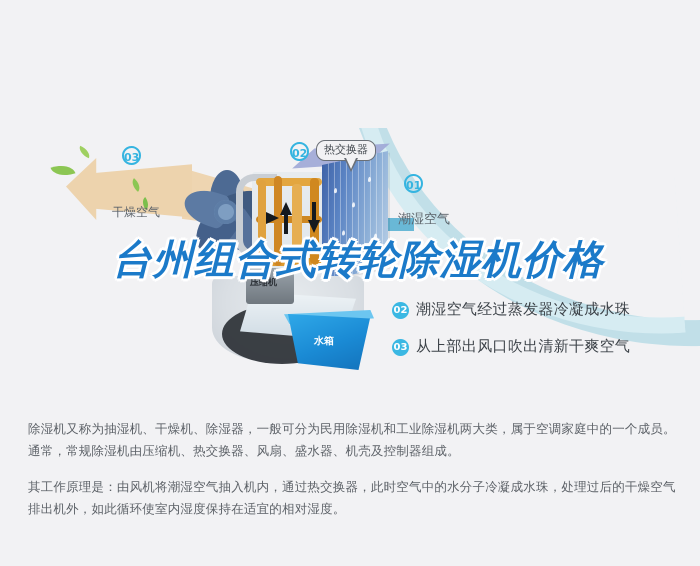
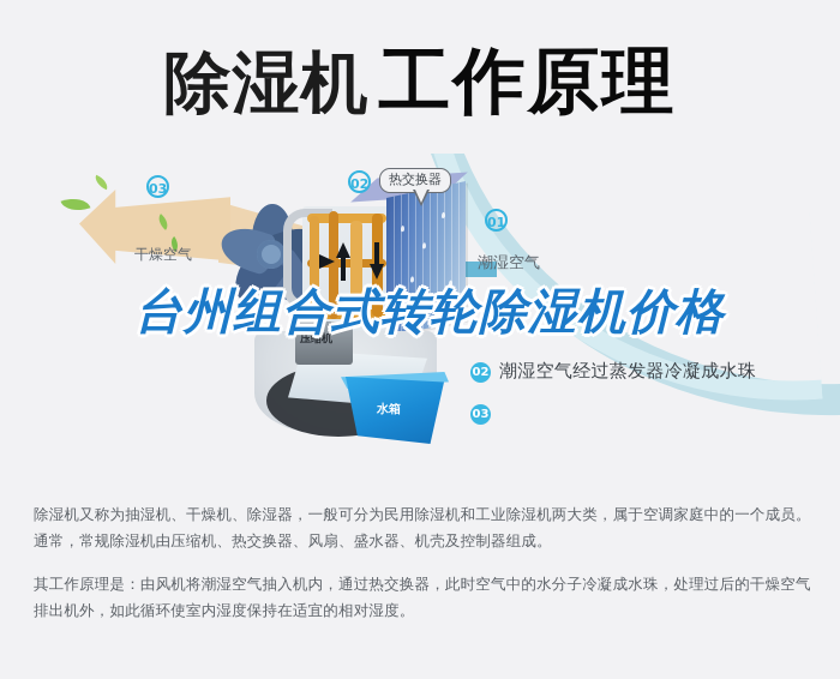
+ 除湿机 工作原理
  01
  潮湿空气
  03
  干燥空气
  02
  热交换器
  压缩机
  水箱
  02
  潮湿空气经过蒸发器冷凝成水珠
  03
- 从上部出风口吹出清新干爽空气
  台州组合式转轮除湿机价格
  除湿机又称为抽湿机、干燥机、除湿器，一般可分为民用除湿机和工业除湿机两大类，属于空调家庭中的一个成员。通常，常规除湿机由压缩机、热交换器、风扇、盛水器、机壳及控制器组成。
  其工作原理是：由风机将潮湿空气抽入机内，通过热交换器，此时空气中的水分子冷凝成水珠，处理过后的干燥空气排出机外，如此循环使室内湿度保持在适宜的相对湿度。
